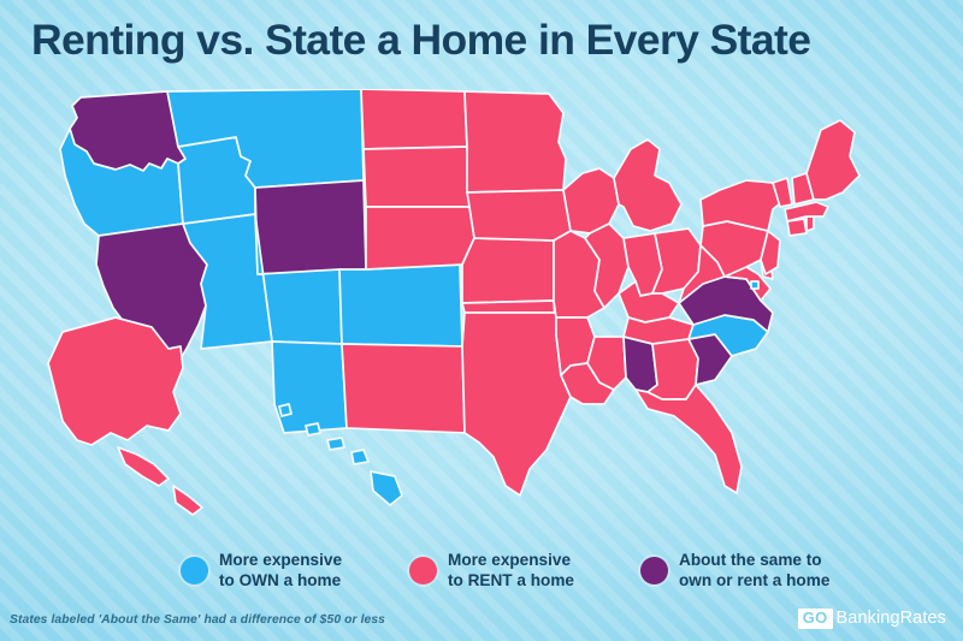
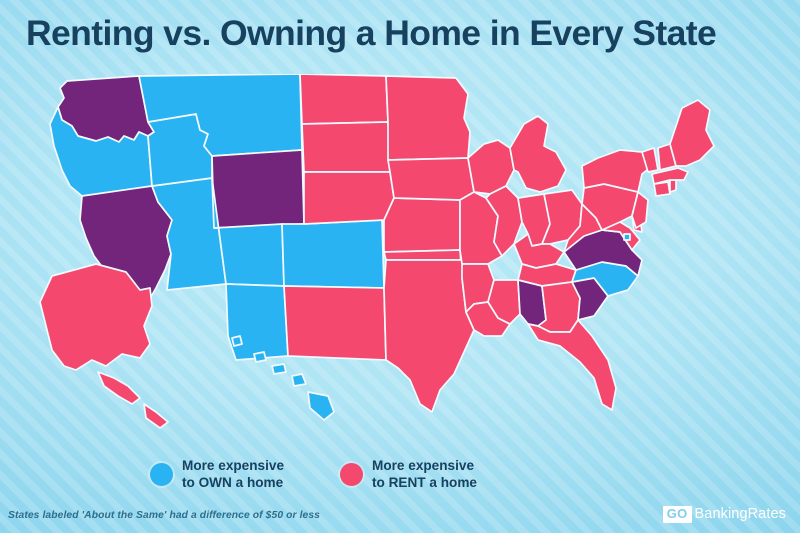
- Renting vs. State a Home in Every State
+ Renting vs. Owning a Home in Every State
  More expensive
  to OWN a home
  More expensive
  to RENT a home
- About the same to
- own or rent a home
  States labeled 'About the Same' had a difference of $50 or less
  GO
  BankingRates
